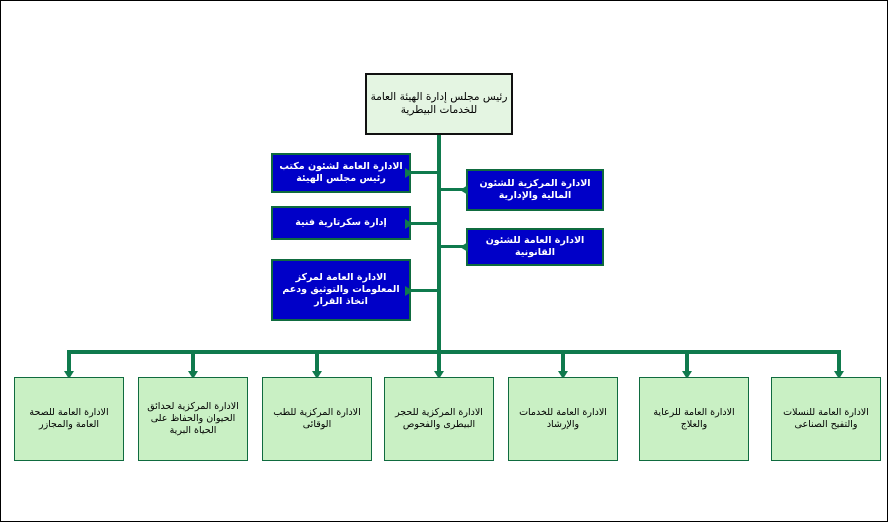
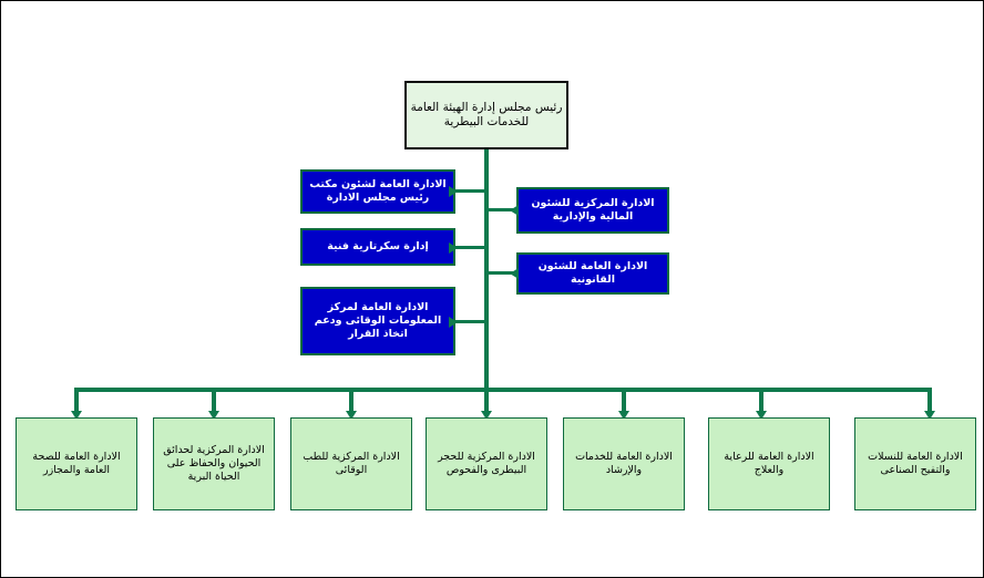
  رئيس مجلس إدارة الهيئة العامة للخدمات البيطرية
- الادارة العامة لشئون مكتب رئيس مجلس الهيئة
+ الادارة العامة لشئون مكتب رئيس مجلس الادارة
  إدارة سكرتارية فنية
- الادارة العامة لمركز المعلومات والتوثيق ودعم اتخاذ القرار
+ الادارة العامة لمركز المعلومات الوقائى ودعم اتخاذ القرار
  الادارة المركزية للشئون المالية والإدارية
  الادارة العامة للشئون القانونية
  الادارة العامة للصحة العامة والمجازر
  الادارة المركزية لحدائق الحيوان والحفاظ على الحياة البرية
  الادارة المركزية للطب الوقائى
  الادارة المركزية للحجر البيطرى والفحوص
  الادارة العامة للخدمات والإرشاد
  الادارة العامة للرعاية والعلاج
  الادارة العامة للنسلات والتفيح الصناعى
